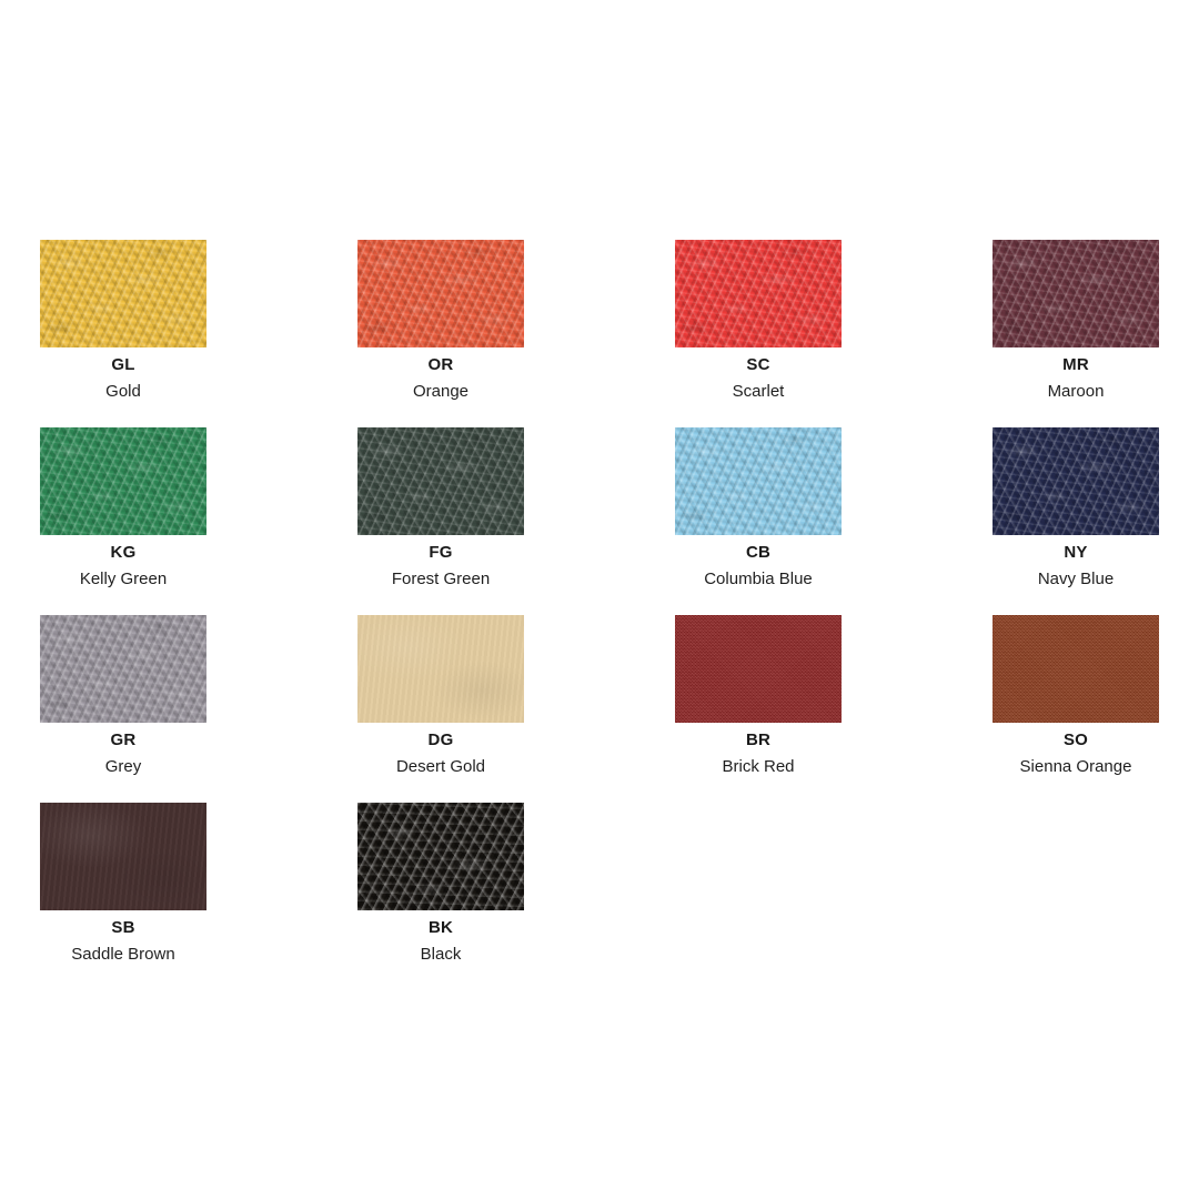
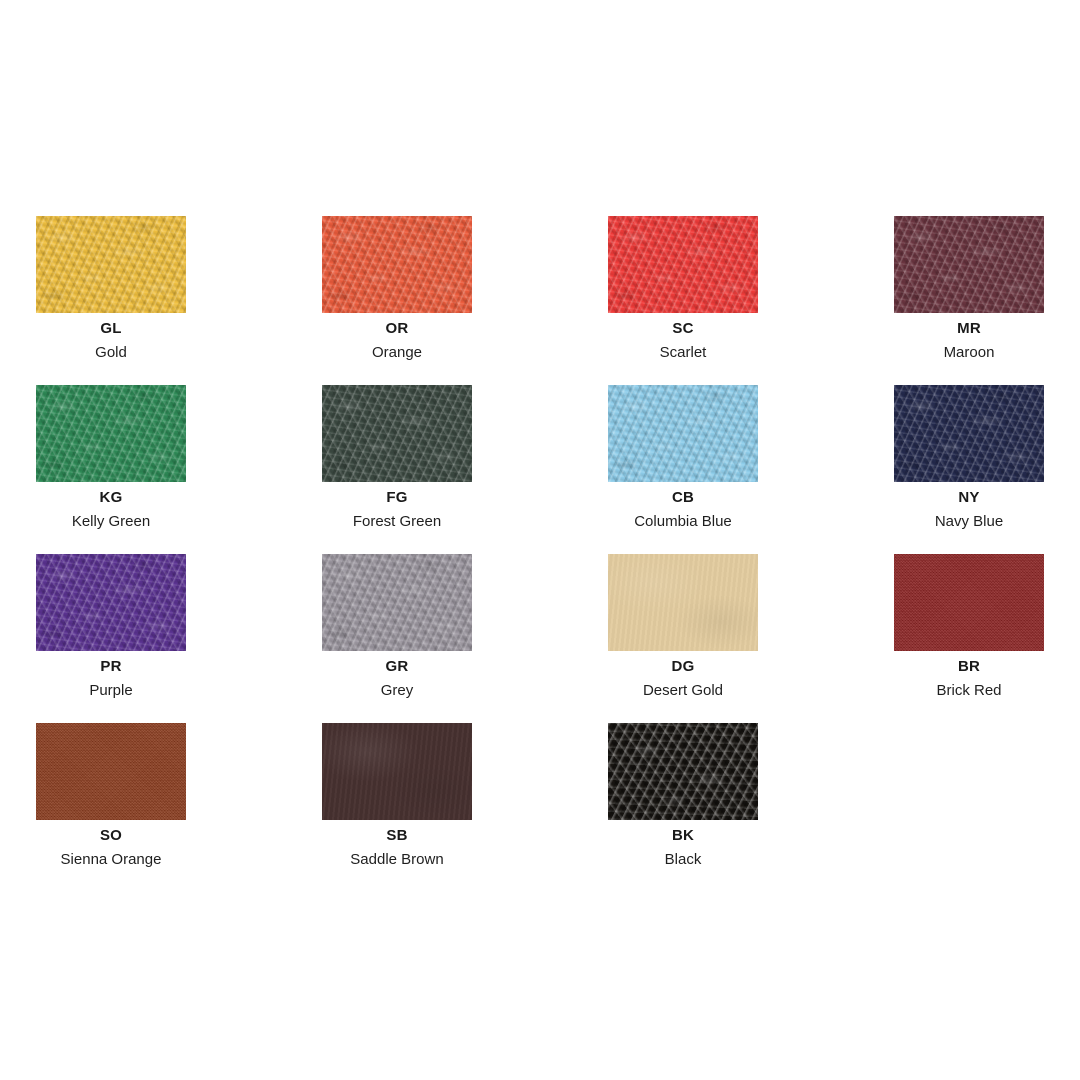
  GL
  Gold
  OR
  Orange
  SC
  Scarlet
  MR
  Maroon
  KG
  Kelly Green
  FG
  Forest Green
  CB
  Columbia Blue
  NY
  Navy Blue
+ PR
+ Purple
  GR
  Grey
  DG
  Desert Gold
  BR
  Brick Red
  SO
  Sienna Orange
  SB
  Saddle Brown
  BK
  Black
